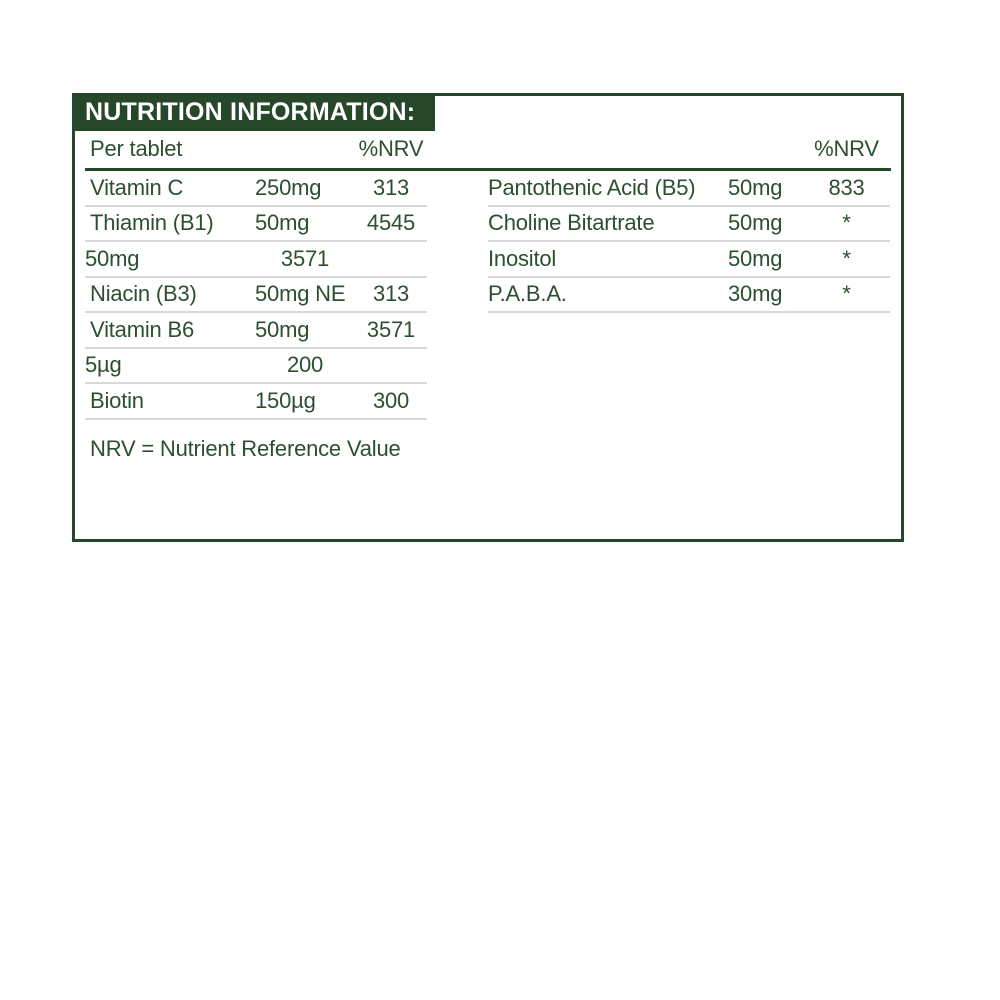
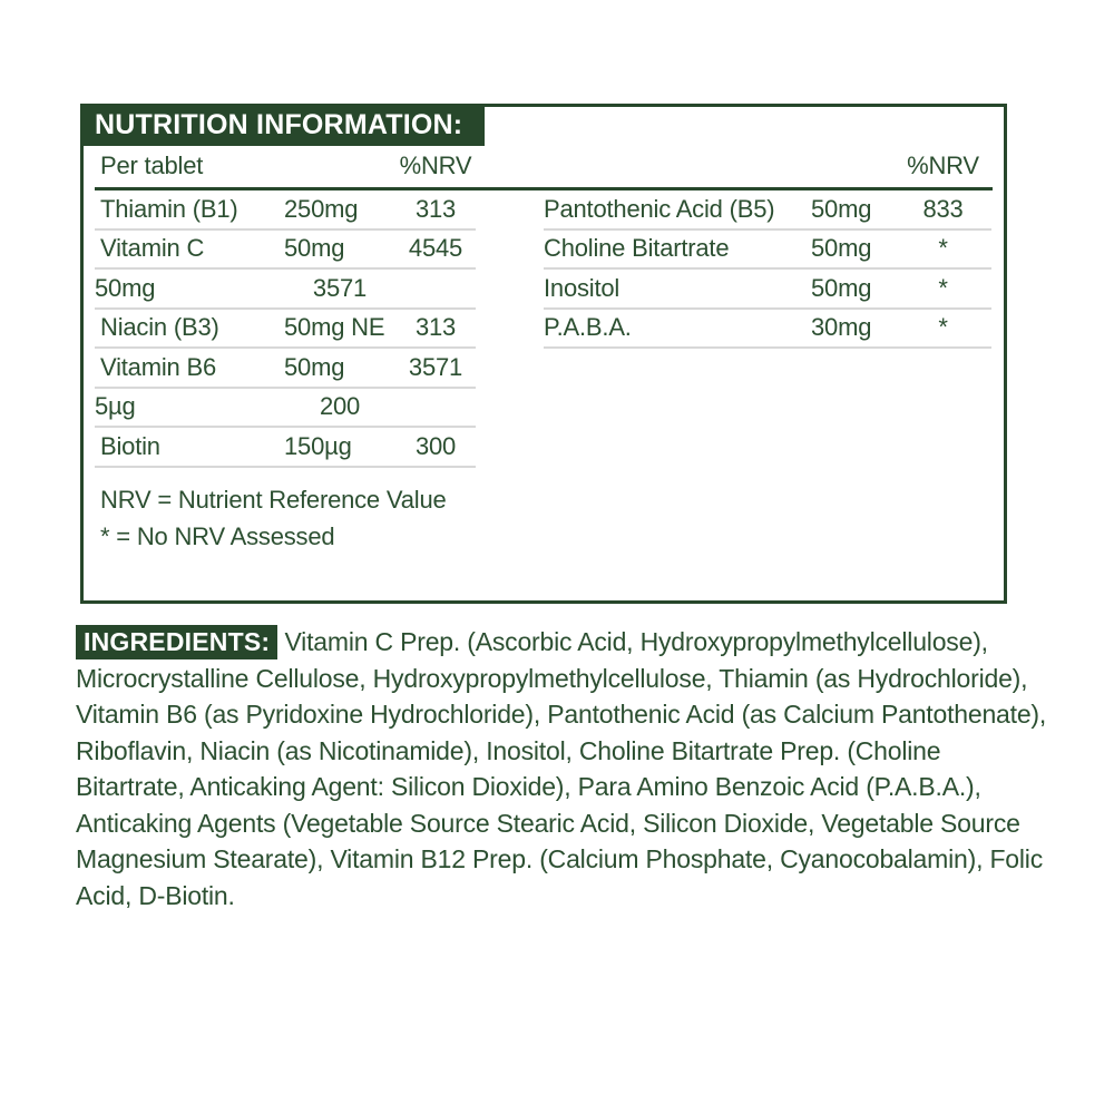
  NUTRITION INFORMATION:
  Per tablet
  %NRV
  %NRV
- Vitamin C
+ Thiamin (B1)
  250mg
  313
- Thiamin (B1)
+ Vitamin C
  50mg
  4545
  50mg
  3571
  Niacin (B3)
  50mg NE
  313
  Vitamin B6
  50mg
  3571
  5µg
  200
  Biotin
  150µg
  300
  Pantothenic Acid (B5)
  50mg
  833
  Choline Bitartrate
  50mg
  *
  Inositol
  50mg
  *
  P.A.B.A.
  30mg
  *
  NRV = Nutrient Reference Value
+ * = No NRV Assessed
+ INGREDIENTS: Vitamin C Prep. (Ascorbic Acid, Hydroxypropylmethylcellulose), Microcrystalline Cellulose, Hydroxypropylmethylcellulose, Thiamin (as Hydrochloride), Vitamin B6 (as Pyridoxine Hydrochloride), Pantothenic Acid (as Calcium Pantothenate), Riboflavin, Niacin (as Nicotinamide), Inositol, Choline Bitartrate Prep. (Choline Bitartrate, Anticaking Agent: Silicon Dioxide), Para Amino Benzoic Acid (P.A.B.A.), Anticaking Agents (Vegetable Source Stearic Acid, Silicon Dioxide, Vegetable Source Magnesium Stearate), Vitamin B12 Prep. (Calcium Phosphate, Cyanocobalamin), Folic Acid, D-Biotin.
